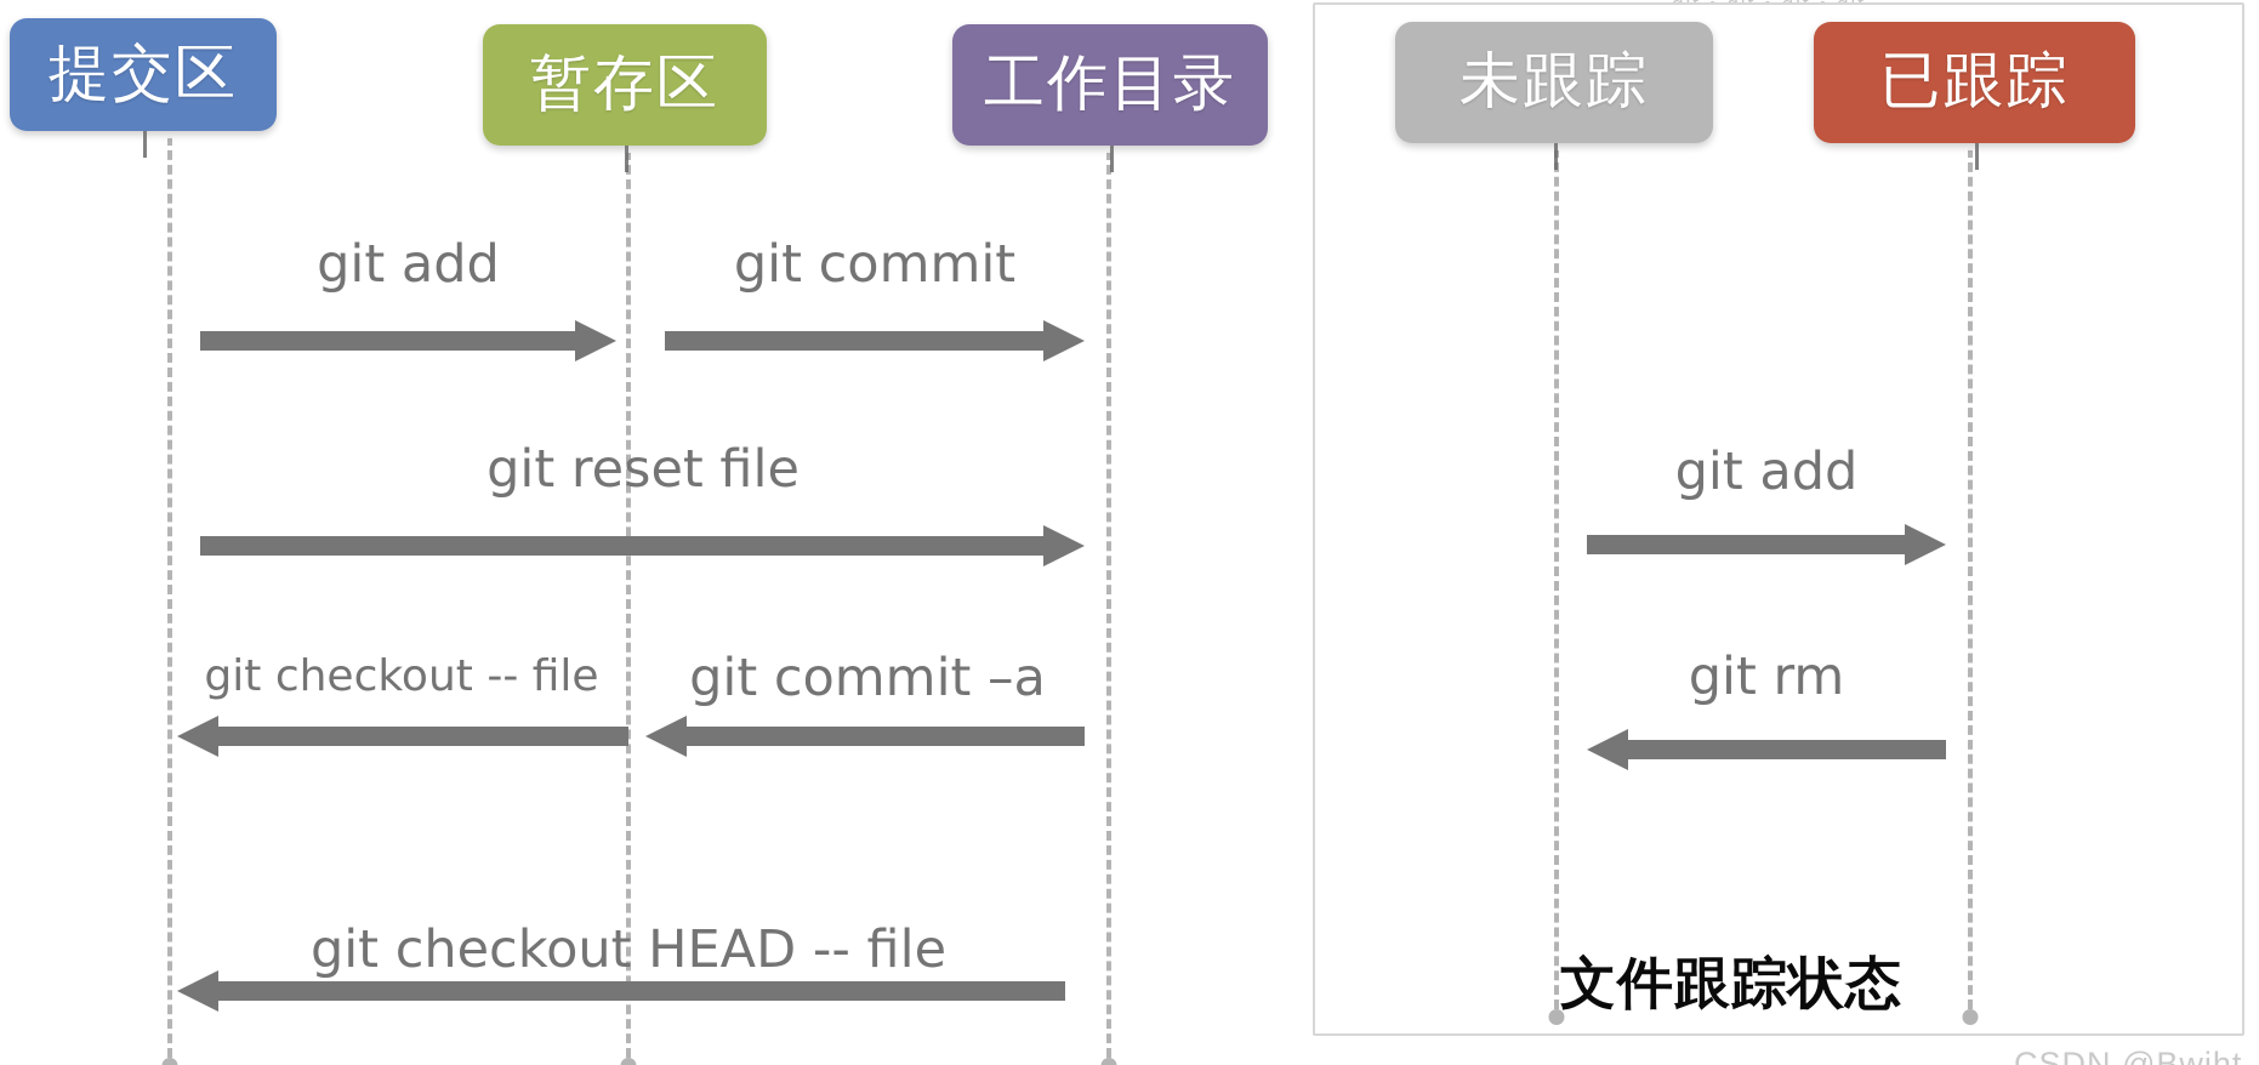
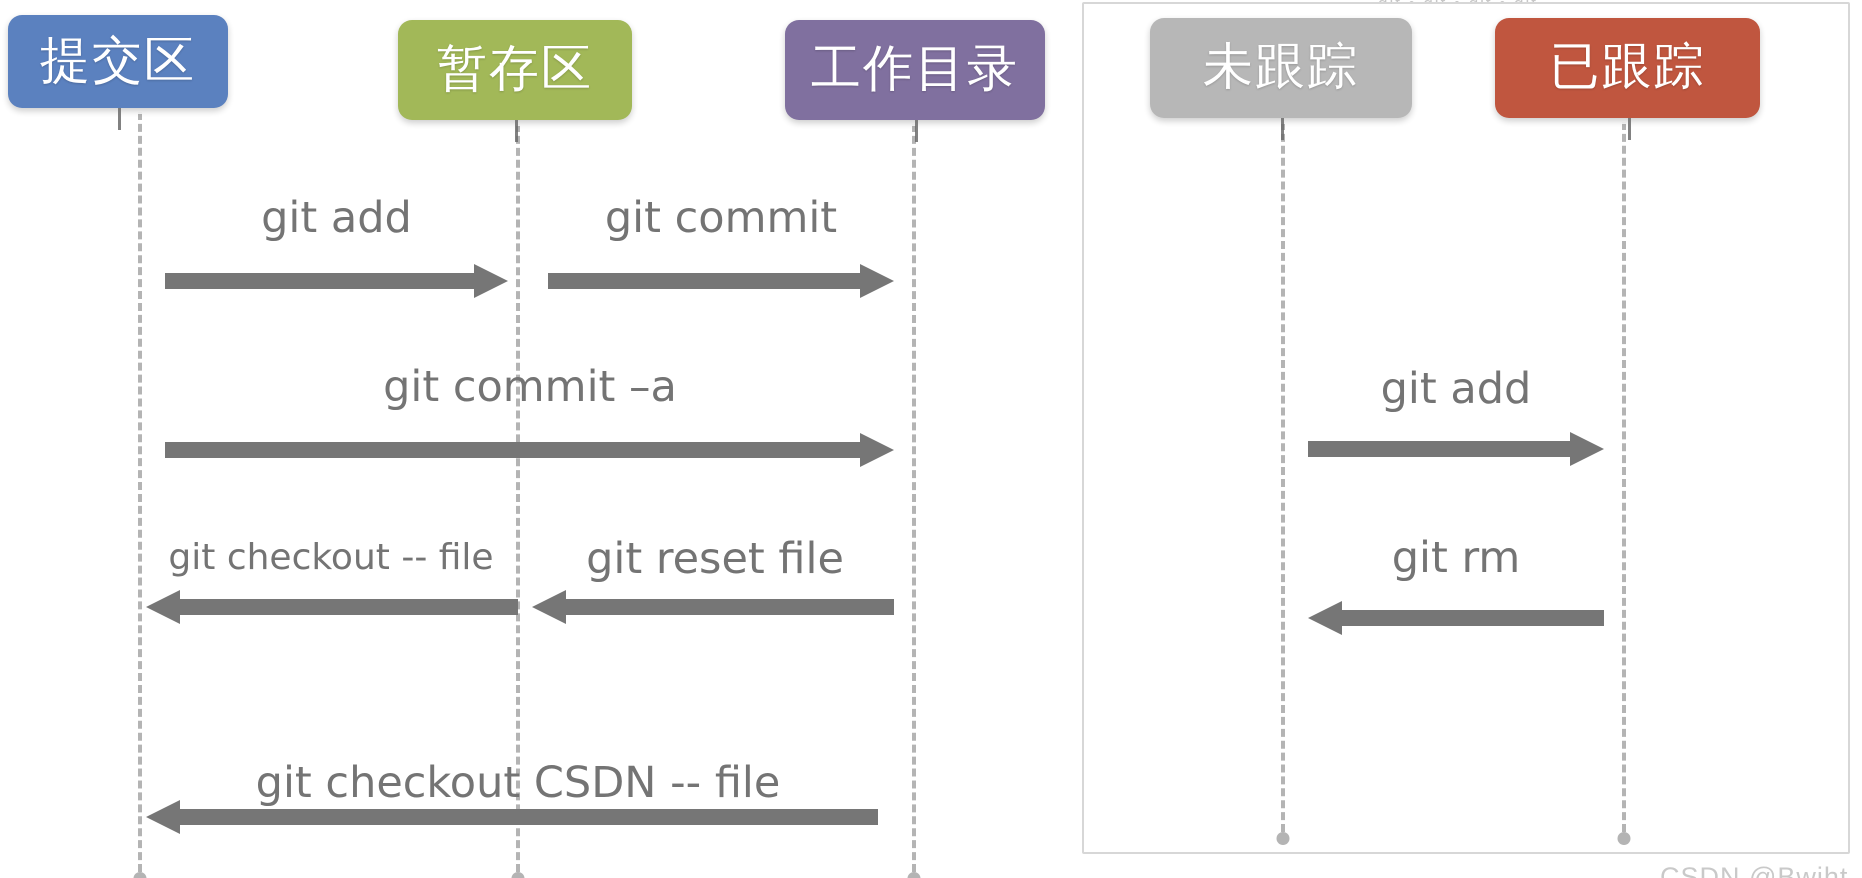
  git add
  git commit
- git reset file
+ git commit –a
  git checkout -- file
- git commit –a
+ git reset file
- git checkout HEAD -- file
+ git checkout CSDN -- file
  git add
  git rm
  提交区
  暂存区
  工作目录
  未跟踪
  已跟踪
- 文件跟踪状态
  CSDN @Bwiht
